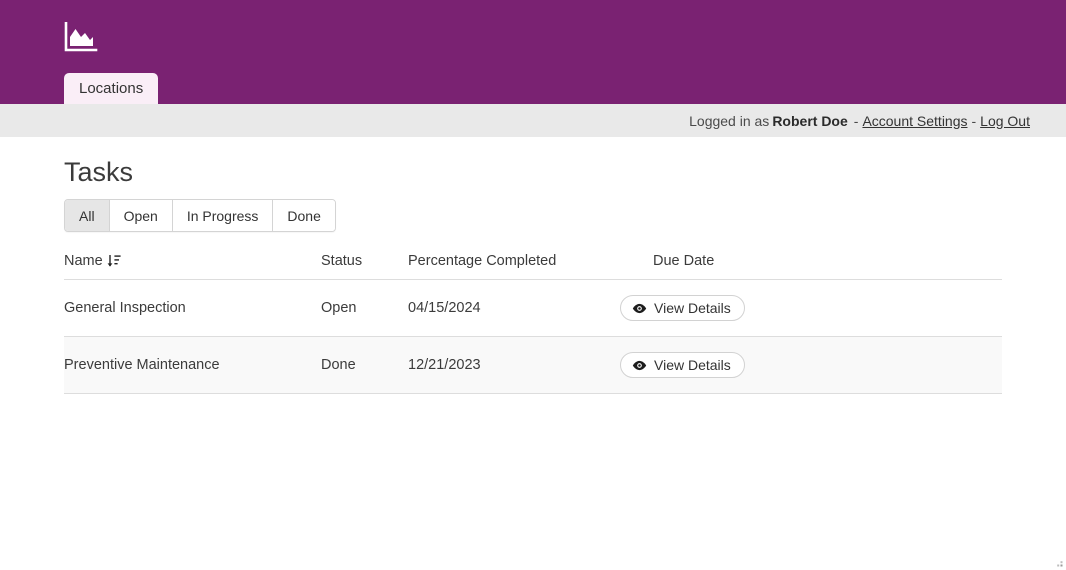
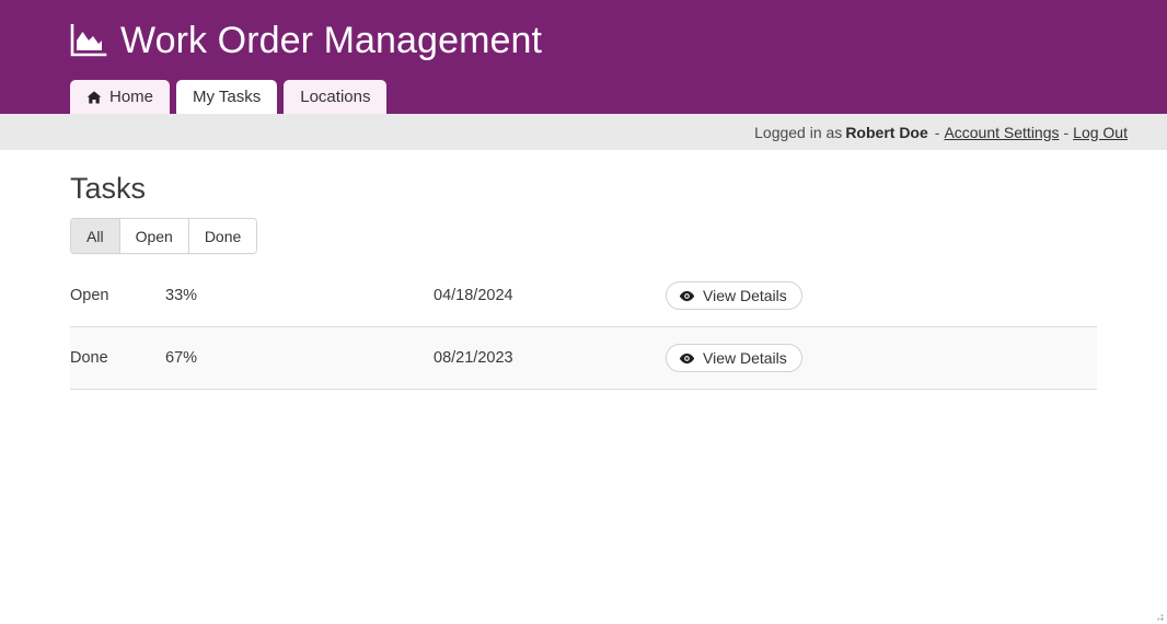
+ Work Order Management
+ Home
+ My Tasks
  Locations
  Logged in as
  Robert Doe
  -
  Account Settings
  -
  Log Out
  Tasks
  All
  Open
- In Progress
  Done
- Name
- Status
- Percentage Completed
- Due Date
- General Inspection
  Open
+ 33%
- 04/15/2024
+ 04/18/2024
  View Details
- Preventive Maintenance
  Done
+ 67%
- 12/21/2023
+ 08/21/2023
  View Details
